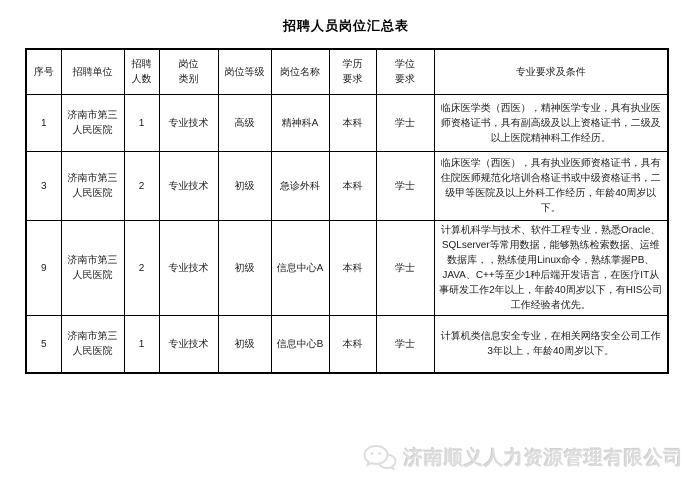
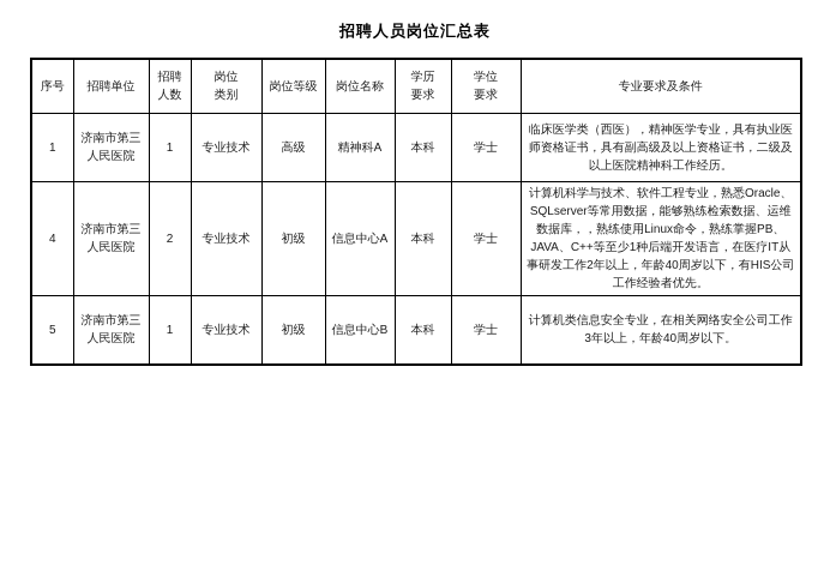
  招聘人员岗位汇总表
  序号	招聘单位	招聘 人数	岗位 类别	岗位等级	岗位名称	学历 要求	学位 要求	专业要求及条件
  1	济南市第三人民医院	1	专业技术	高级	精神科A	本科	学士	临床医学类（西医），精神医学专业，具有执业医师资格证书，具有副高级及以上资格证书，二级及以上医院精神科工作经历。
- 3	济南市第三人民医院	2	专业技术	初级	急诊外科	本科	学士	临床医学（西医），具有执业医师资格证书，具有住院医师规范化培训合格证书或中级资格证书，二级甲等医院及以上外科工作经历，年龄40周岁以下。
- 9	济南市第三人民医院	2	专业技术	初级	信息中心A	本科	学士	计算机科学与技术、软件工程专业，熟悉Oracle、SQLserver等常用数据，能够熟练检索数据、运维数据库，，熟练使用Linux命令，熟练掌握PB、JAVA、C++等至少1种后端开发语言，在医疗IT从事研发工作2年以上，年龄40周岁以下，有HIS公司工作经验者优先。
+ 4	济南市第三人民医院	2	专业技术	初级	信息中心A	本科	学士	计算机科学与技术、软件工程专业，熟悉Oracle、SQLserver等常用数据，能够熟练检索数据、运维数据库，，熟练使用Linux命令，熟练掌握PB、JAVA、C++等至少1种后端开发语言，在医疗IT从事研发工作2年以上，年龄40周岁以下，有HIS公司工作经验者优先。
  5	济南市第三人民医院	1	专业技术	初级	信息中心B	本科	学士	计算机类信息安全专业，在相关网络安全公司工作3年以上，年龄40周岁以下。
- 济南顺义人力资源管理有限公司
